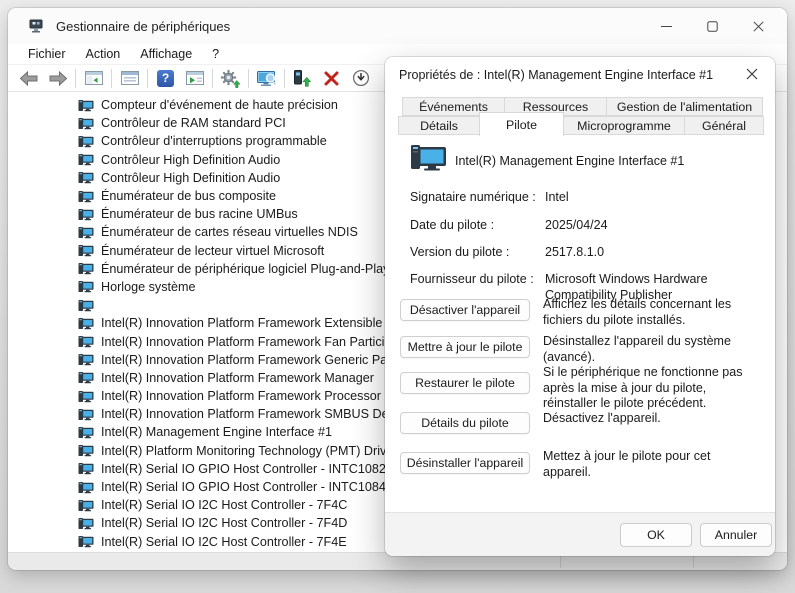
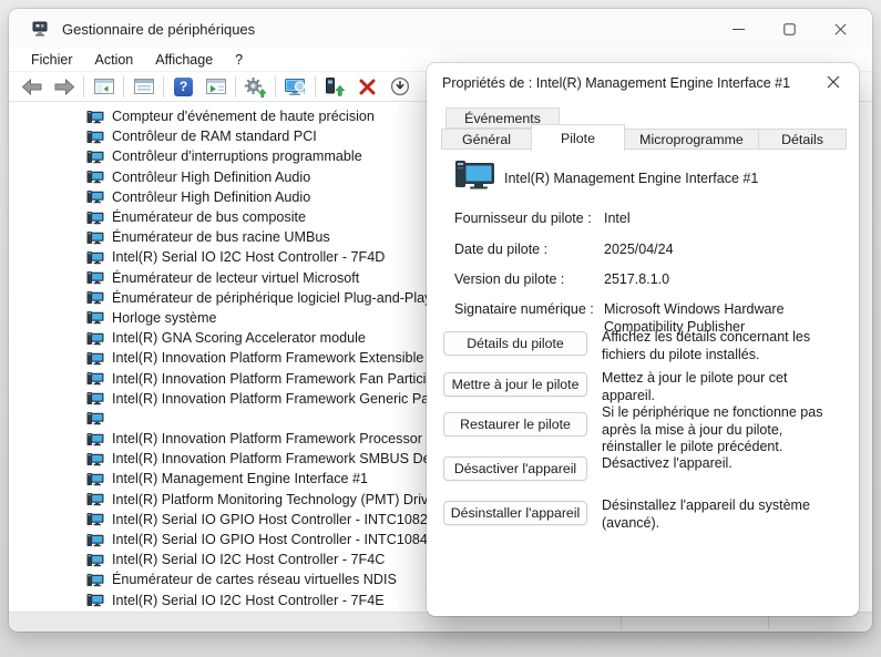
  Gestionnaire de périphériques
  Fichier
  Action
  Affichage
  ?
  ?
  Compteur d'événement de haute précision
  Contrôleur de RAM standard PCI
  Contrôleur d'interruptions programmable
  Contrôleur High Definition Audio
  Contrôleur High Definition Audio
  Énumérateur de bus composite
  Énumérateur de bus racine UMBus
- Énumérateur de cartes réseau virtuelles NDIS
+ Intel(R) Serial IO I2C Host Controller - 7F4D
  Énumérateur de lecteur virtuel Microsoft
  Énumérateur de périphérique logiciel Plug-and-Pla
  Horloge système
+ Intel(R) GNA Scoring Accelerator module
  Intel(R) Innovation Platform Framework Extensible
  Intel(R) Innovation Platform Framework Fan Partici
  Intel(R) Innovation Platform Framework Generic Pa
- Intel(R) Innovation Platform Framework Manager
  Intel(R) Innovation Platform Framework Processor
  Intel(R) Innovation Platform Framework SMBUS D
  Intel(R) Management Engine Interface #1
  Intel(R) Platform Monitoring Technology (PMT) Driv
  Intel(R) Serial IO GPIO Host Controller - INTC1082
  Intel(R) Serial IO GPIO Host Controller - INTC1084
  Intel(R) Serial IO I2C Host Controller - 7F4C
- Intel(R) Serial IO I2C Host Controller - 7F4D
+ Énumérateur de cartes réseau virtuelles NDIS
  Intel(R) Serial IO I2C Host Controller - 7F4E
  Propriétés de : Intel(R) Management Engine Interface #1
  Événements
- Ressources
- Gestion de l'alimentation
- Détails
+ Général
  Pilote
  Microprogramme
- Général
+ Détails
  Intel(R) Management Engine Interface #1
- Signataire numérique :
+ Fournisseur du pilote :
  Intel
  Date du pilote :
  2025/04/24
  Version du pilote :
  2517.8.1.0
- Fournisseur du pilote :
+ Signataire numérique :
  Microsoft Windows Hardware Compatibility Publisher
- Désactiver l'appareil
+ Détails du pilote
  Affichez les détails concernant les fichiers du pilote installés.
  Mettre à jour le pilote
- Désinstallez l'appareil du système (avancé).
+ Mettez à jour le pilote pour cet appareil.
  Restaurer le pilote
  Si le périphérique ne fonctionne pas après la mise à jour du pilote, réinstaller le pilote précédent.
- Détails du pilote
+ Désactiver l'appareil
  Désactivez l'appareil.
  Désinstaller l'appareil
- Mettez à jour le pilote pour cet appareil.
+ Désinstallez l'appareil du système (avancé).
- OK
- Annuler
